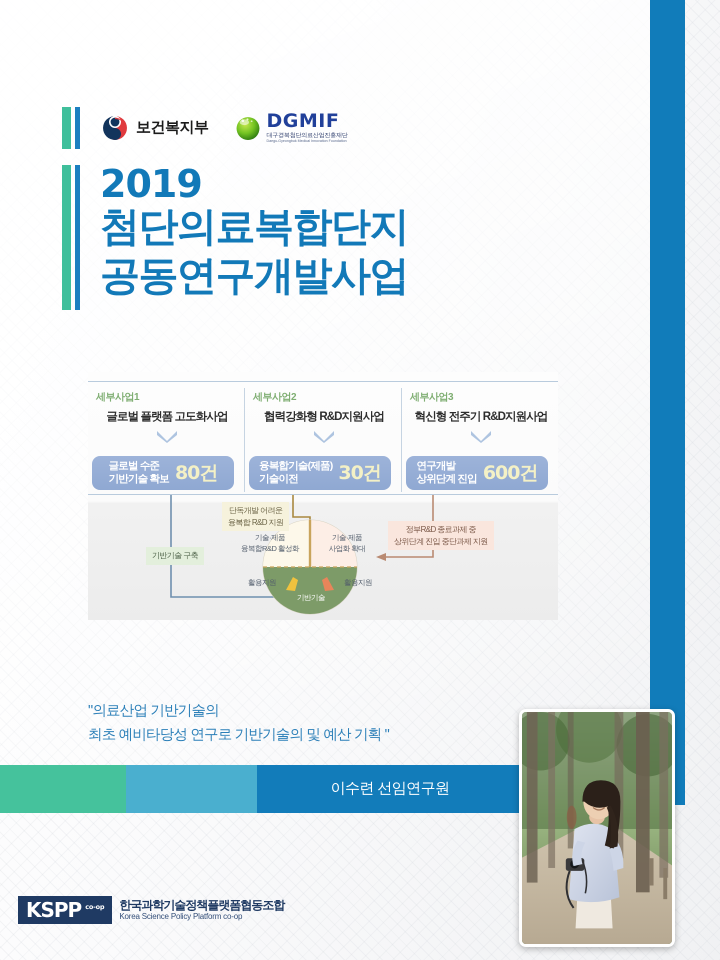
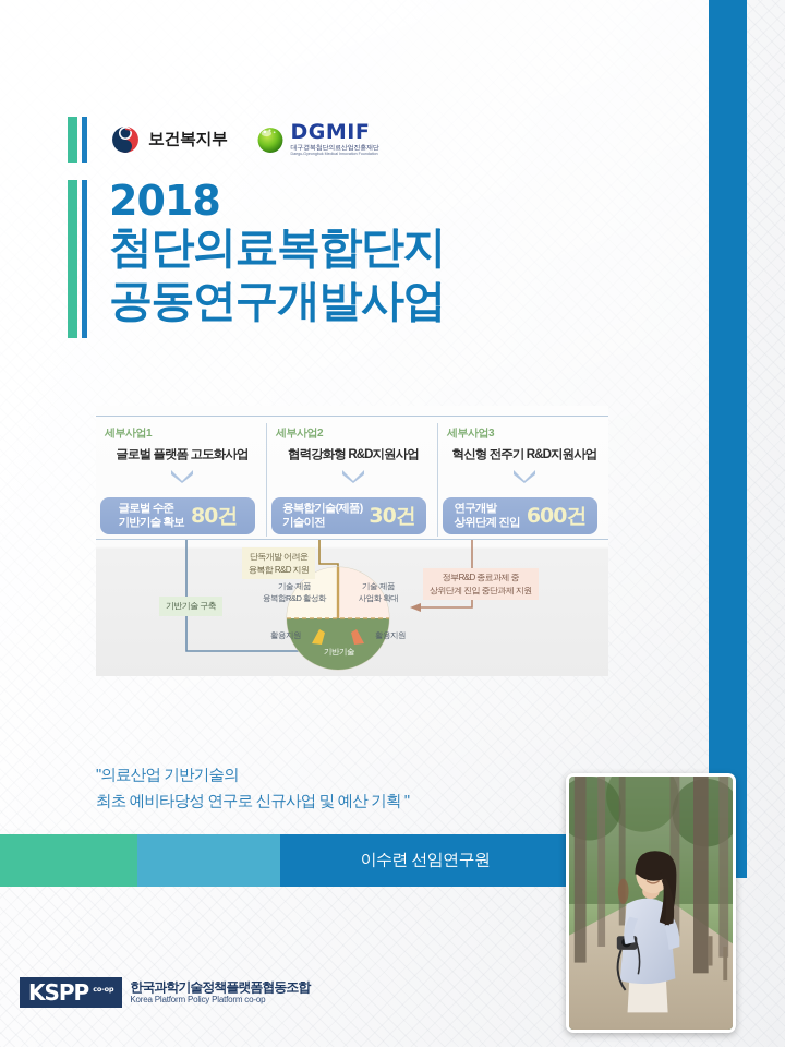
  보건복지부
  DGMIF
- 2019
+ 2018
  첨단의료복합단지
  공동연구개발사업
  세부사업1
  글로벌 플랫폼 고도화사업
  글로벌 수준
  기반기술 확보
  80건
  세부사업2
  협력강화형 R&D지원사업
  융복합기술(제품)
  기술이전
  30건
  세부사업3
  혁신형 전주기 R&D지원사업
  연구개발
  상위단계 진입
  600건
  기반기술 구축
  단독개발 어려운
  융복합 R&D 지원
  정부R&D 종료과제 중
  상위단계 진입 중단과제 지원
  기술·제품
  융복합R&D 활성화
  기술·제품
  사업화 확대
  활용지원
  활용지원
  기반기술
  "의료산업 기반기술의
- 최초 예비타당성 연구로 기반기술의 및 예산 기획 "
+ 최초 예비타당성 연구로 신규사업 및 예산 기획 "
  이수련 선임연구원
  KSPP
  co-op
  한국과학기술정책플랫폼협동조합
- Korea Science Policy Platform co-op
+ Korea Platform Policy Platform co-op
